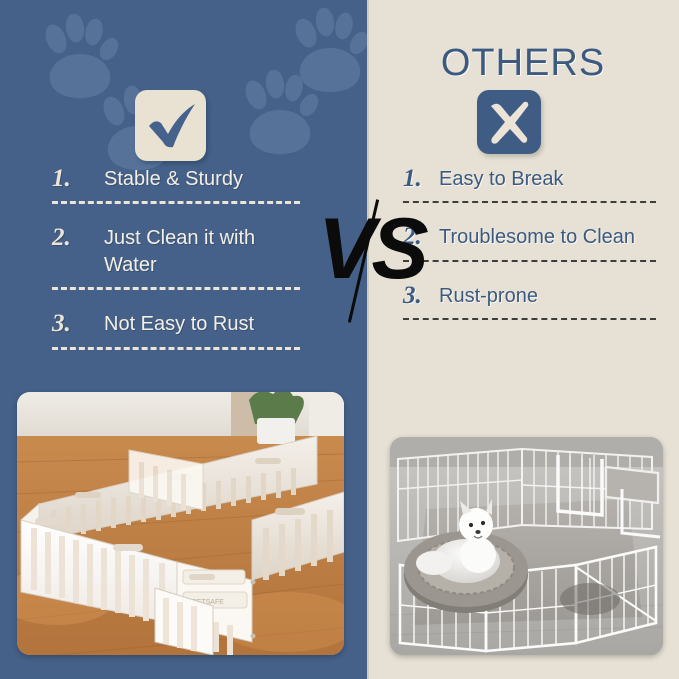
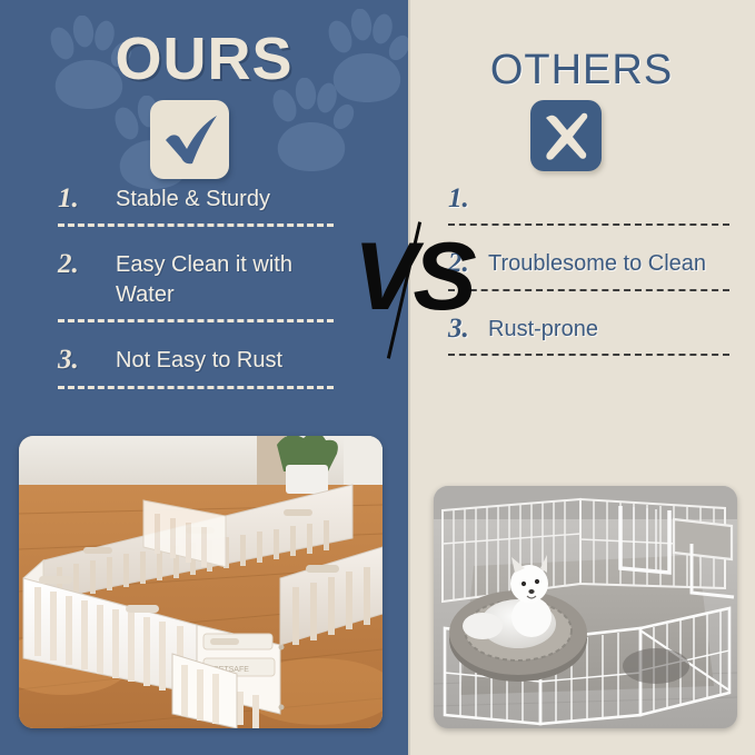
+ OURS
  OTHERS
  1.
  Stable & Sturdy
  2.
- Just Clean it with Water
+ Easy Clean it with Water
  3.
  Not Easy to Rust
  1.
- Easy to Break
  2.
  Troublesome to Clean
  3.
  Rust-prone
  VS
